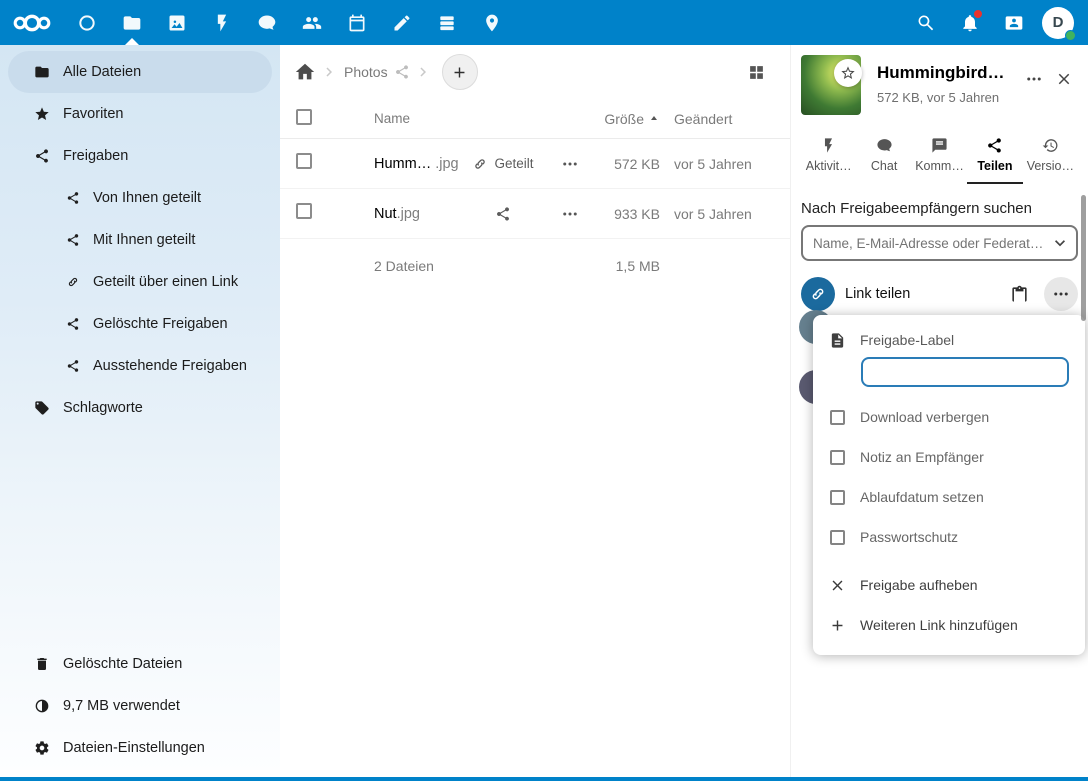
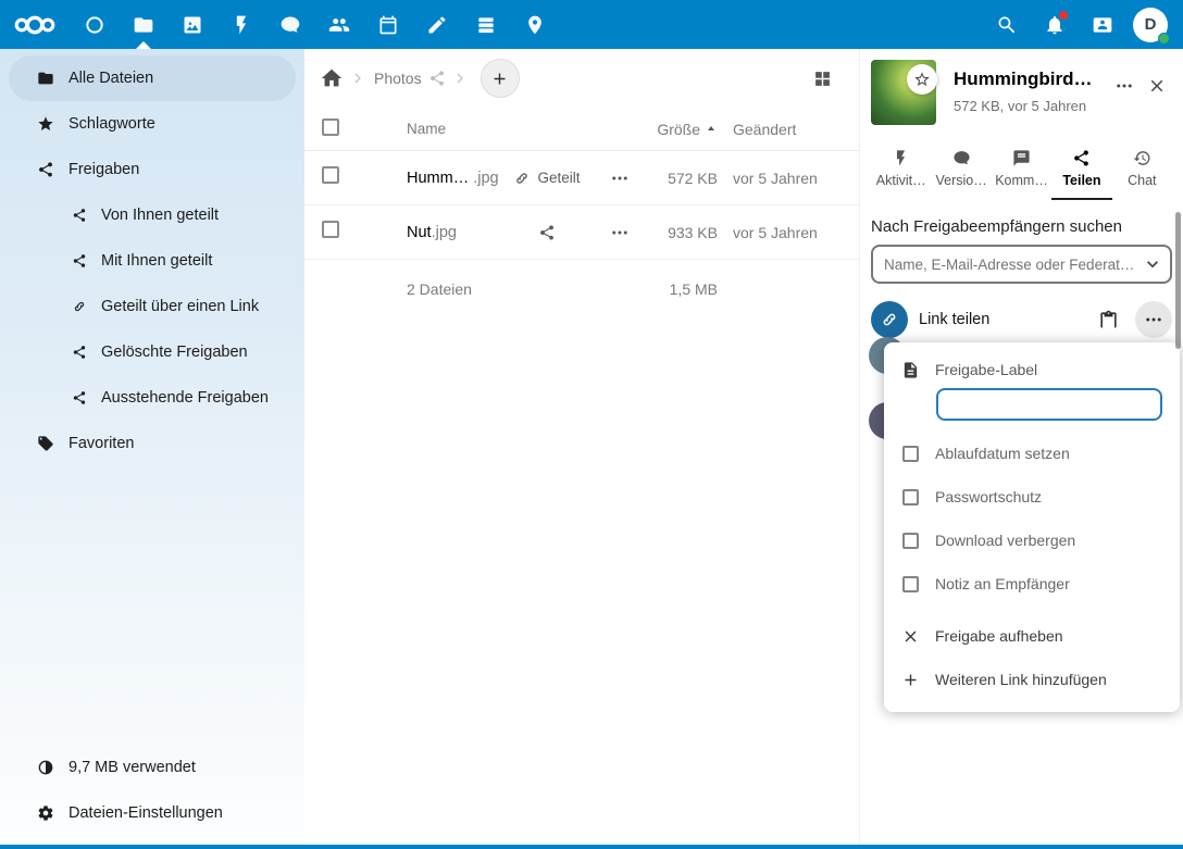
  D
  Alle Dateien
- Favoriten
+ Schlagworte
  Freigaben
  Von Ihnen geteilt
  Mit Ihnen geteilt
  Geteilt über einen Link
  Gelöschte Freigaben
  Ausstehende Freigaben
- Schlagworte
+ Favoriten
- Gelöschte Dateien
  9,7 MB verwendet
  Dateien-Einstellungen
  Photos
  Name
  Größe
  Geändert
  Humm… .jpg
  Geteilt
  572 KB
  vor 5 Jahren
  Nut.jpg
  933 KB
  vor 5 Jahren
  2 Dateien
  1,5 MB
  Hummingbird…
  572 KB, vor 5 Jahren
  Aktivit…
- Chat
+ Versio…
  Komm…
  Teilen
- Versio…
+ Chat
  Nach Freigabeempfängern suchen
  Name, E-Mail-Adresse oder Federat…
  Link teilen
  Freigabe-Label
- Download verbergen
+ Ablaufdatum setzen
- Notiz an Empfänger
+ Passwortschutz
- Ablaufdatum setzen
+ Download verbergen
- Passwortschutz
+ Notiz an Empfänger
  Freigabe aufheben
  Weiteren Link hinzufügen
